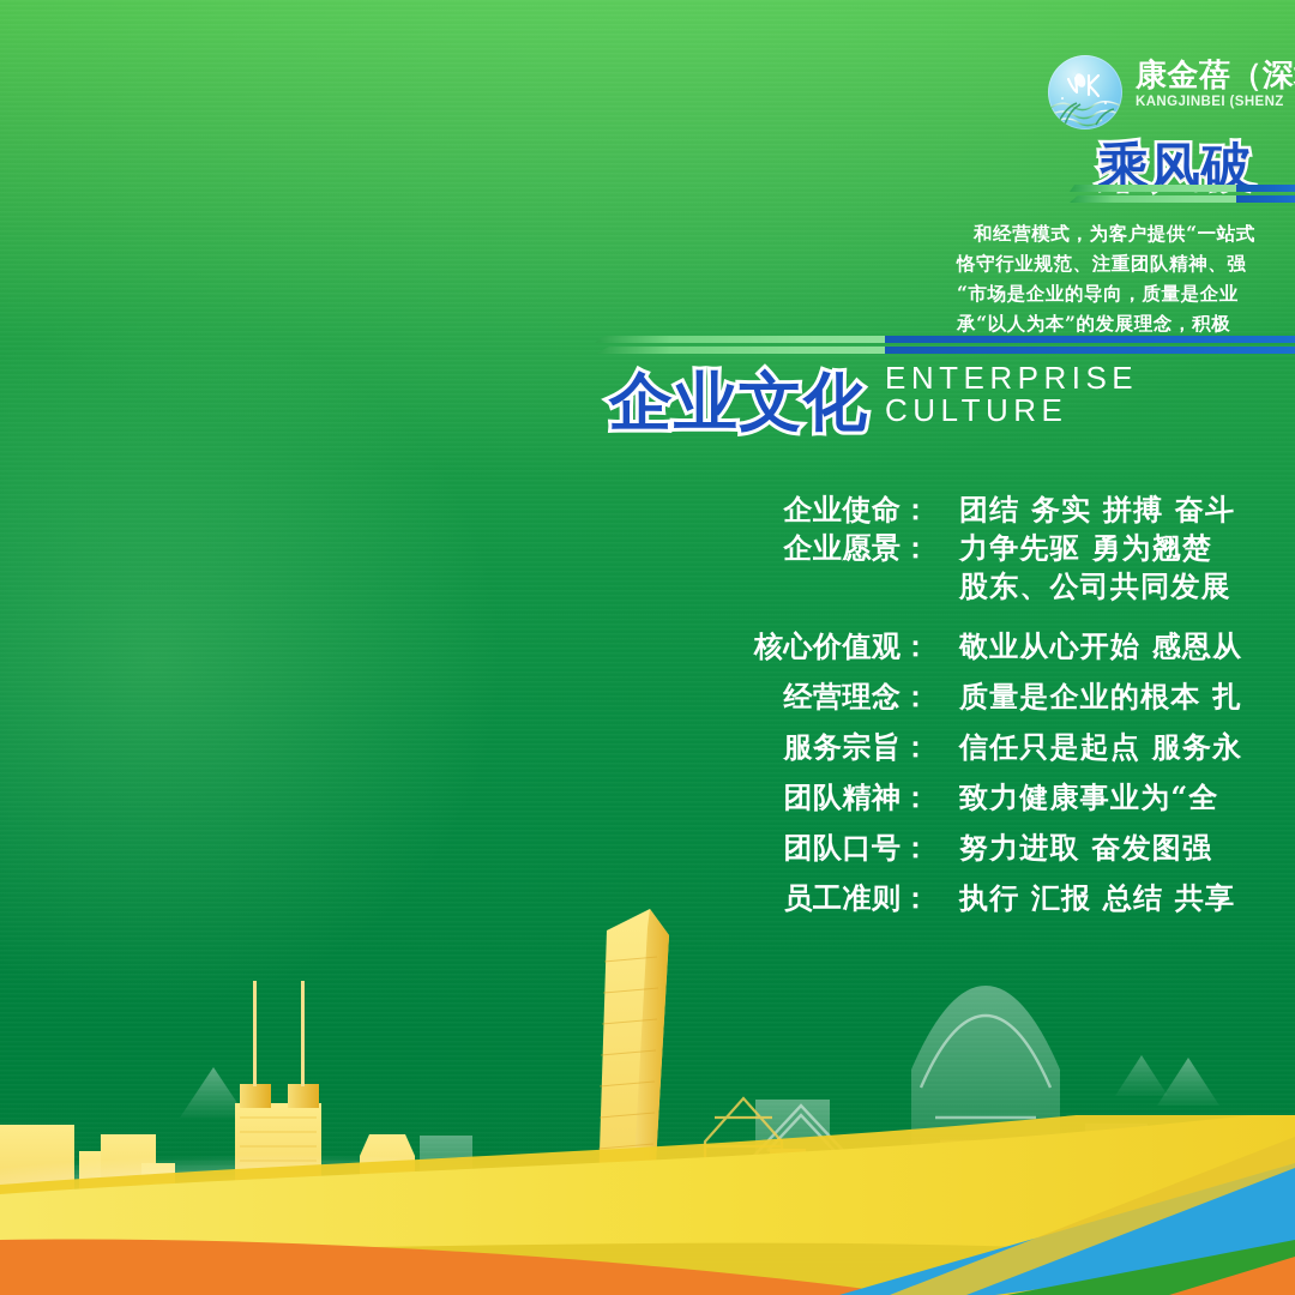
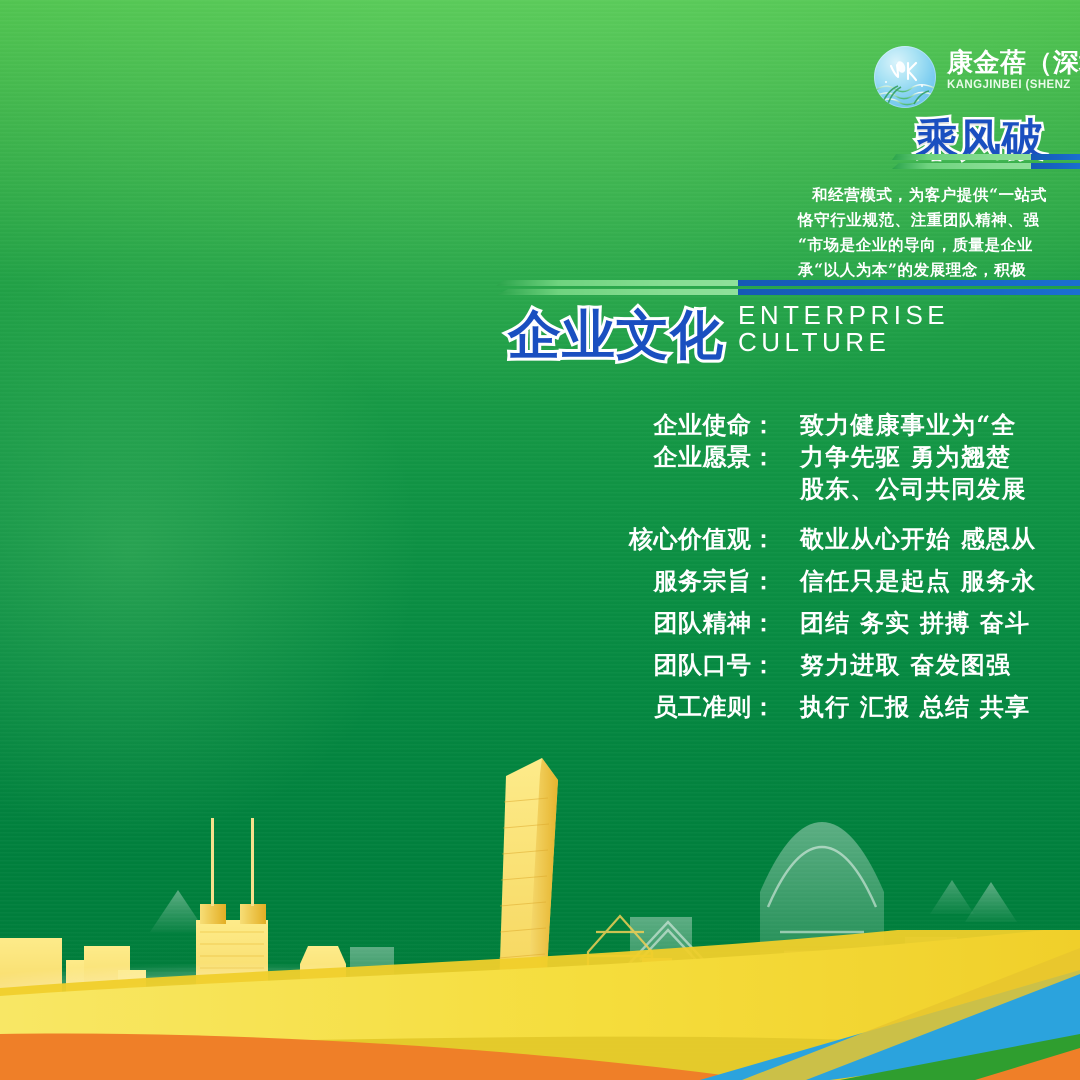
  康金蓓（深
  KANGJINBEI (SHENZ
  乘风破
  和经营模式，为客户提供“一站式
  恪守行业规范、注重团队精神、强
  “市场是企业的导向，质量是企业
  承“以人为本”的发展理念，积极
  企业文化
  ENTERPRISE
  CULTURE
  企业使命：
- 团结 务实 拼搏 奋斗
+ 致力健康事业为“全
  企业愿景：
  力争先驱 勇为翘楚
  股东、公司共同发展
  核心价值观：
  敬业从心开始 感恩从
- 经营理念：
- 质量是企业的根本 扎
  服务宗旨：
  信任只是起点 服务永
  团队精神：
- 致力健康事业为“全
+ 团结 务实 拼搏 奋斗
  团队口号：
  努力进取 奋发图强
  员工准则：
  执行 汇报 总结 共享
